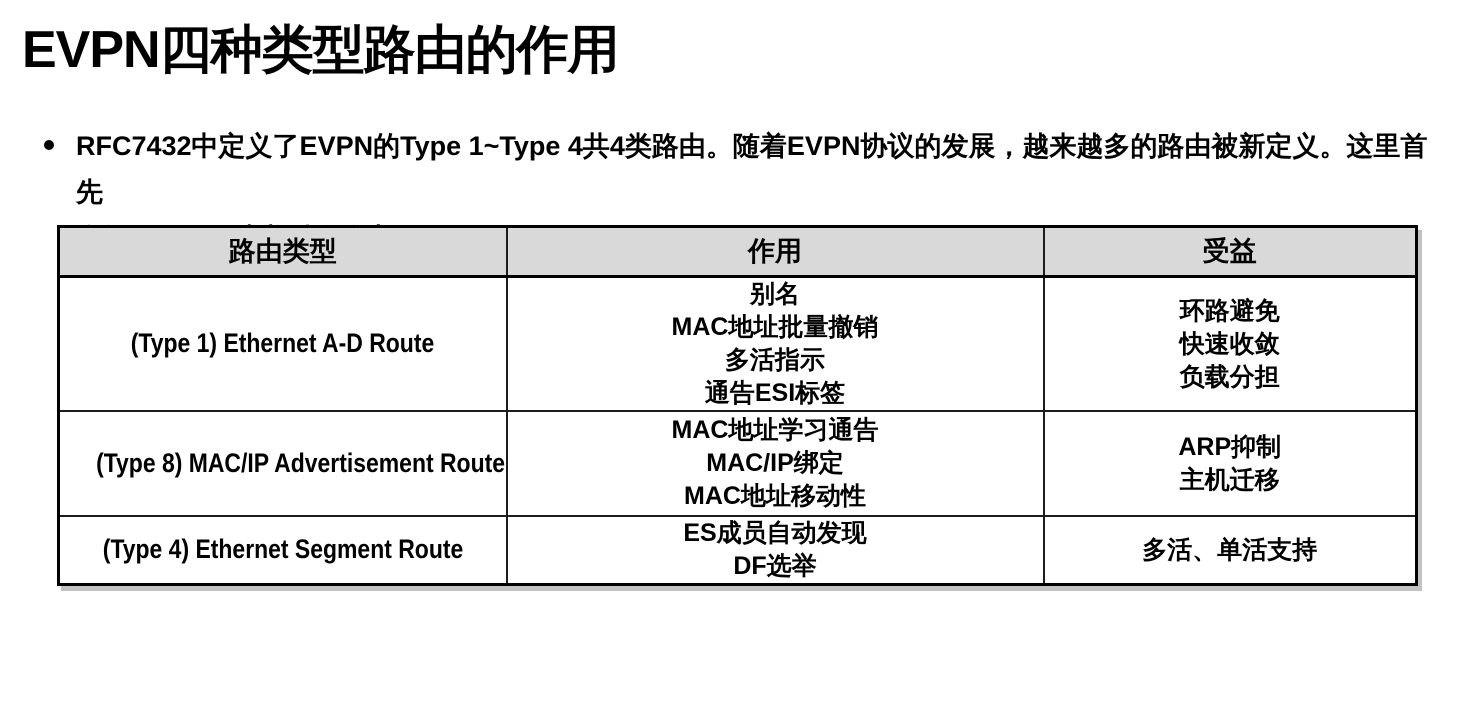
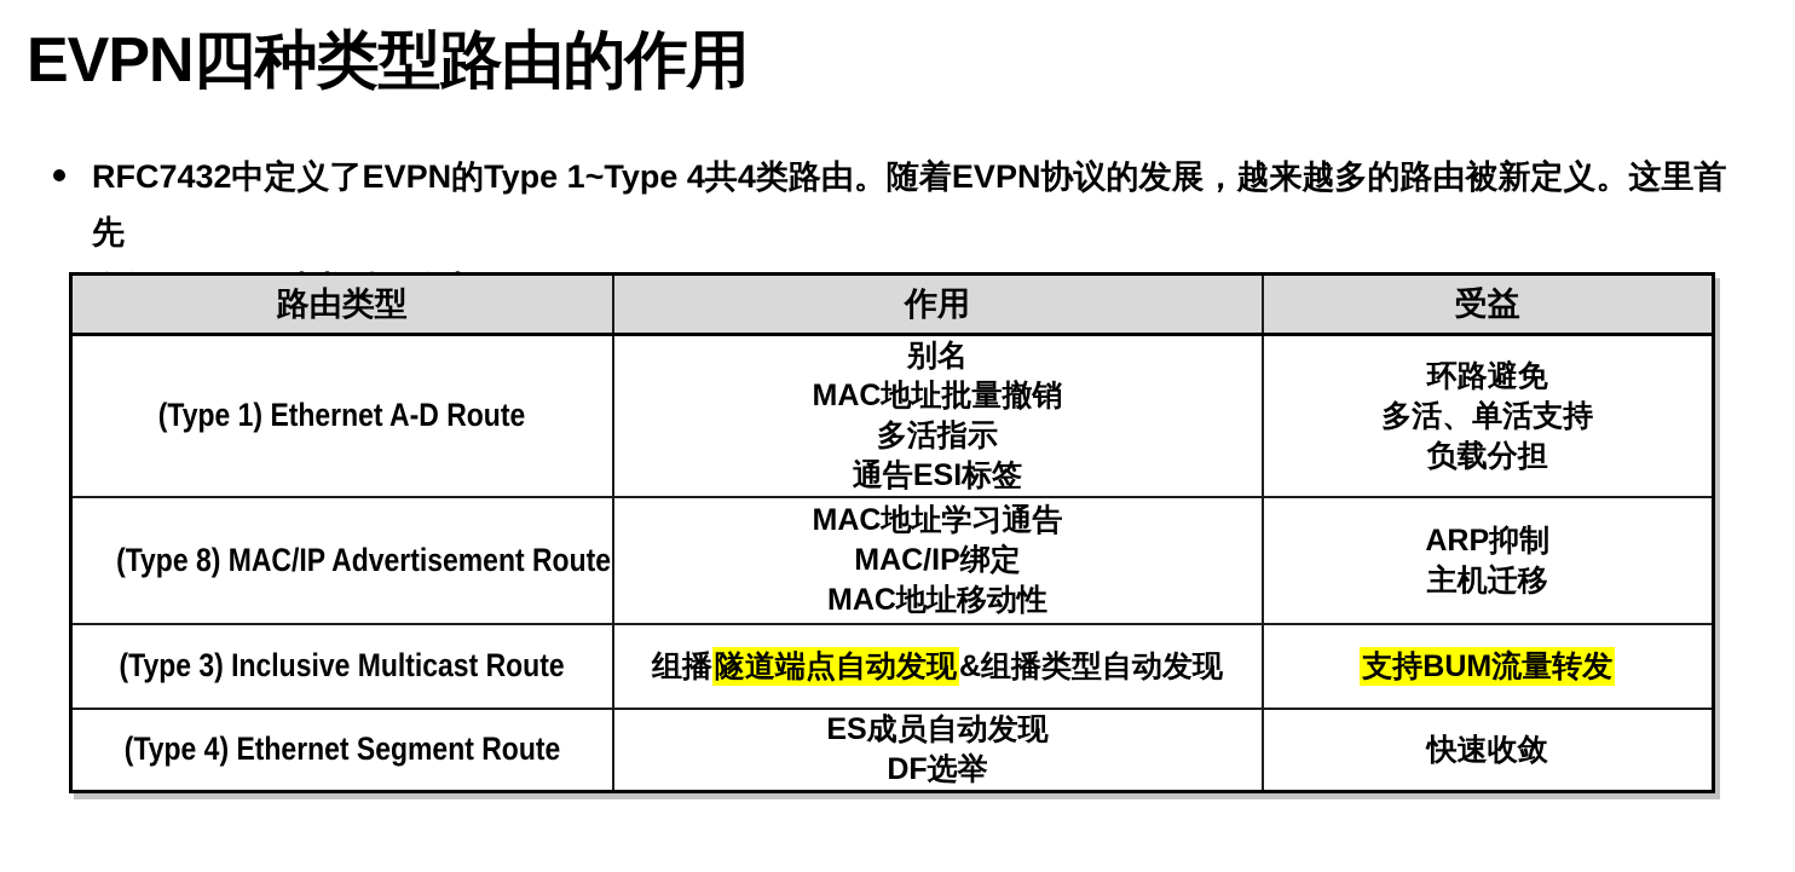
  EVPN四种类型路由的作用
  RFC7432中定义了EVPN的Type 1~Type 4共4类路由。随着EVPN协议的发展，越来越多的路由被新定义。这里首先
  路由类型	作用	受益
- (Type 1) Ethernet A-D Route	别名 MAC地址批量撤销 多活指示 通告ESI标签	环路避免 快速收敛 负载分担
+ (Type 1) Ethernet A-D Route	别名 MAC地址批量撤销 多活指示 通告ESI标签	环路避免 多活、单活支持 负载分担
  (Type 8) MAC/IP Advertisement Route	MAC地址学习通告 MAC/IP绑定 MAC地址移动性	ARP抑制 主机迁移
+ (Type 3) Inclusive Multicast Route	组播隧道端点自动发现&组播类型自动发现	支持BUM流量转发
- (Type 4) Ethernet Segment Route	ES成员自动发现 DF选举	多活、单活支持
+ (Type 4) Ethernet Segment Route	ES成员自动发现 DF选举	快速收敛
